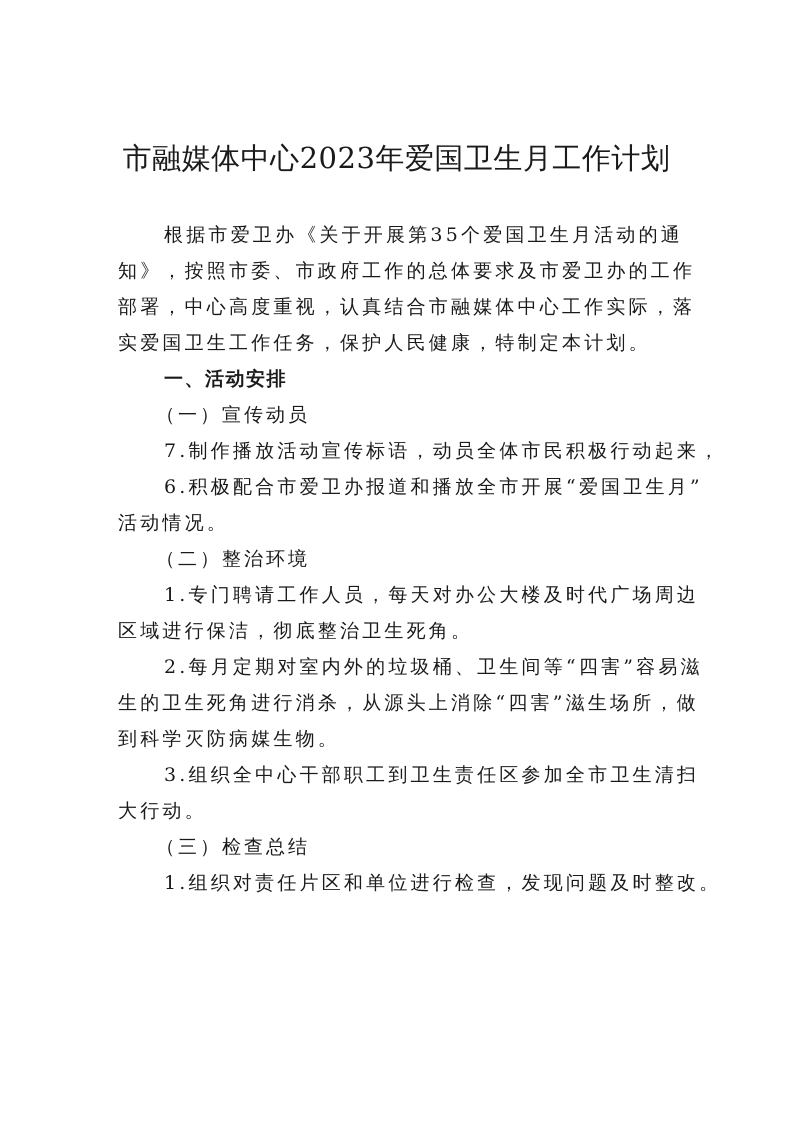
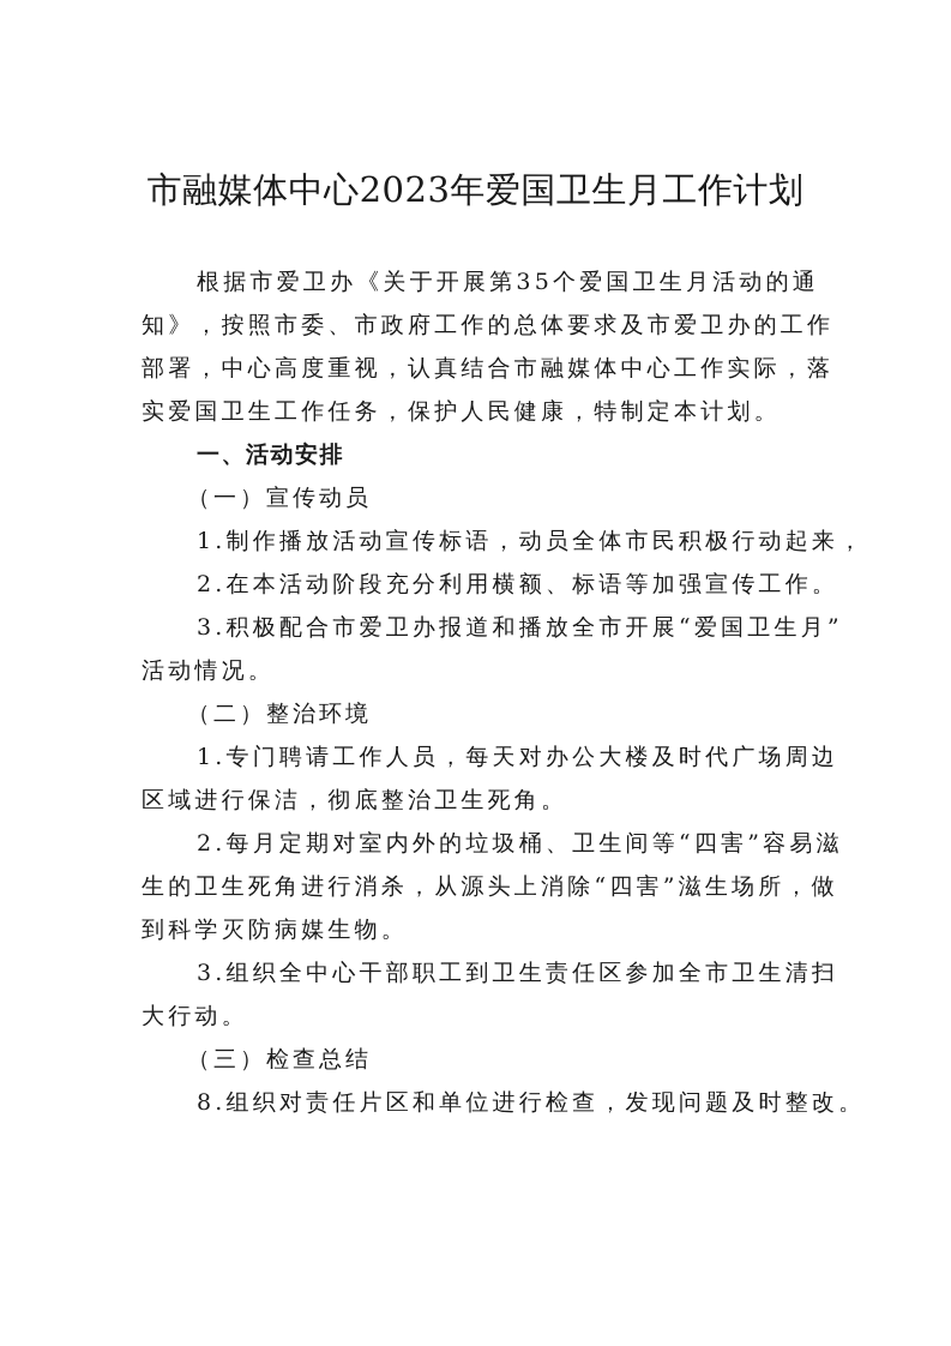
  市融媒体中心2023年爱国卫生月工作计划
  根据市爱卫办《关于开展第35个爱国卫生月活动的通
  知》，按照市委、市政府工作的总体要求及市爱卫办的工作
  部署，中心高度重视，认真结合市融媒体中心工作实际，落
  实爱国卫生工作任务，保护人民健康，特制定本计划。
  一、活动安排
  （一）宣传动员
- 7.制作播放活动宣传标语，动员全体市民积极行动起来，
+ 1.制作播放活动宣传标语，动员全体市民积极行动起来，
+ 2.在本活动阶段充分利用横额、标语等加强宣传工作。
- 6.积极配合市爱卫办报道和播放全市开展“爱国卫生月”
+ 3.积极配合市爱卫办报道和播放全市开展“爱国卫生月”
  活动情况。
  （二）整治环境
  1.专门聘请工作人员，每天对办公大楼及时代广场周边
  区域进行保洁，彻底整治卫生死角。
  2.每月定期对室内外的垃圾桶、卫生间等“四害”容易滋
  生的卫生死角进行消杀，从源头上消除“四害”滋生场所，做
  到科学灭防病媒生物。
  3.组织全中心干部职工到卫生责任区参加全市卫生清扫
  大行动。
  （三）检查总结
- 1.组织对责任片区和单位进行检查，发现问题及时整改。
+ 8.组织对责任片区和单位进行检查，发现问题及时整改。
